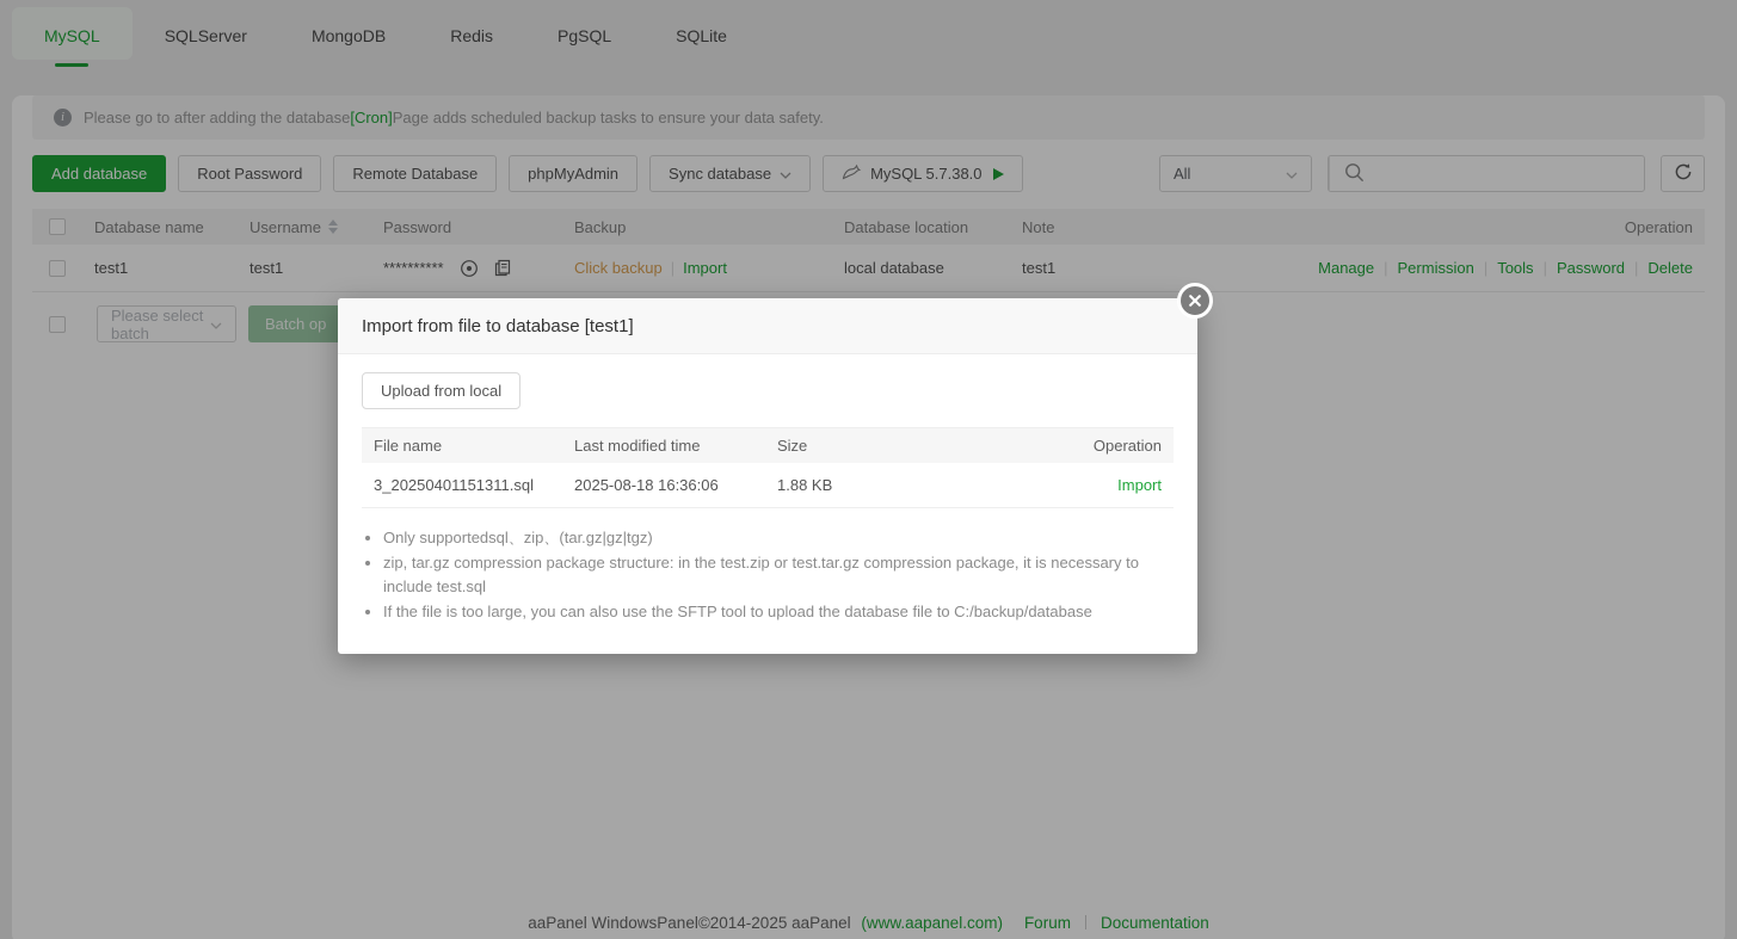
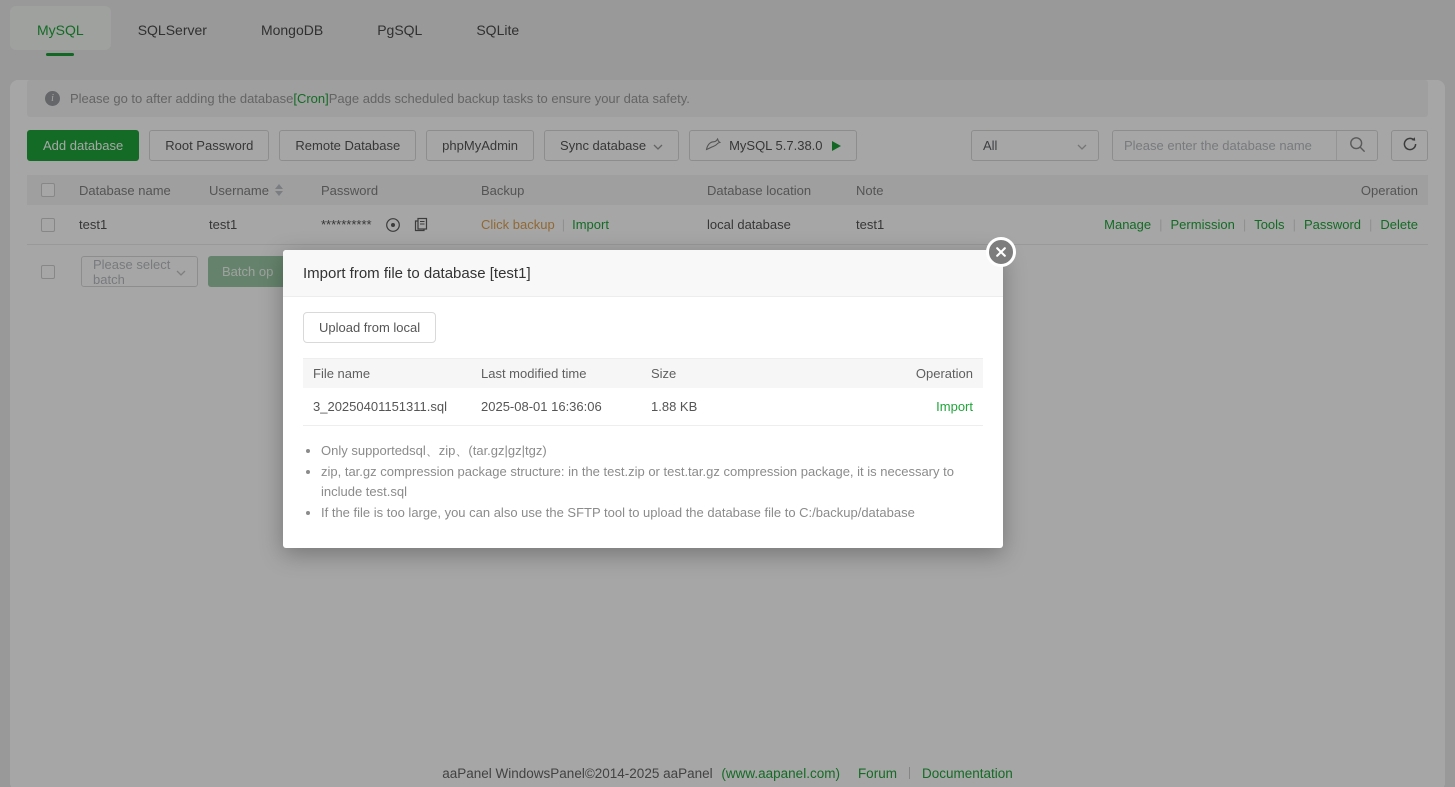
  MySQL
  SQLServer
  MongoDB
- Redis
  PgSQL
  SQLite
  Please go to after adding the database
  [Cron]
  Page adds scheduled backup tasks to ensure your data safety.
  Add database
  Root Password
  Remote Database
  phpMyAdmin
  Sync database
  MySQL 5.7.38.0
  All
+ Please enter the database name
  Database name
  Username
  Password
  Backup
  Database location
  Note
  Operation
  test1
  test1
  **********
  Click backup
  Import
  local database
  test1
  Manage
  Permission
  Tools
  Password
  Delete
  Please select batch
  Batch op
  aaPanel WindowsPanel©2014-2025 aaPanel (www.aapanel.com) Forum Documentation
  Import from file to database [test1]
  Upload from local
  File name
  Last modified time
  Size
  Operation
  3_20250401151311.sql
- 2025-08-18 16:36:06
+ 2025-08-01 16:36:06
  1.88 KB
  Import
  Only supportedsql、zip、(tar.gz|gz|tgz)
  zip, tar.gz compression package structure: in the test.zip or test.tar.gz compression package, it is necessary to include test.sql
  If the file is too large, you can also use the SFTP tool to upload the database file to C:/backup/database
